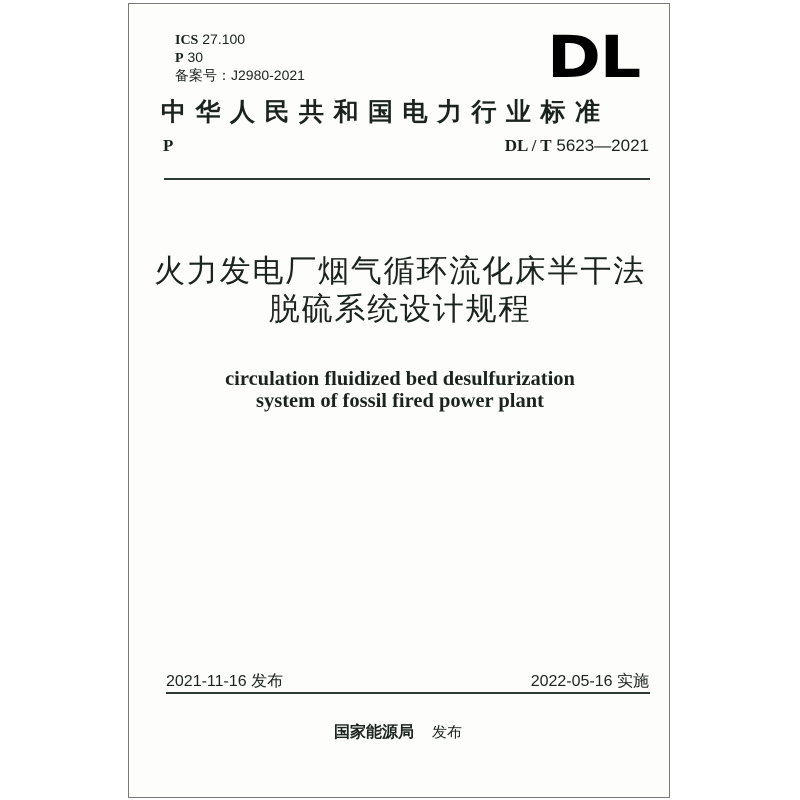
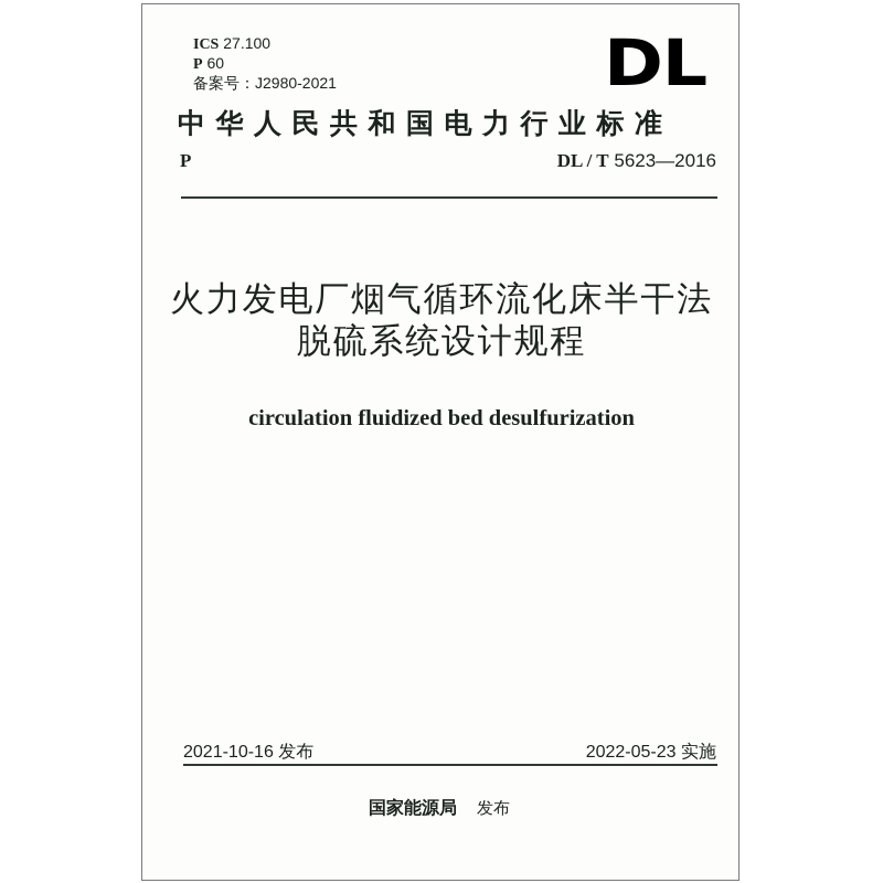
  ICS 27.100
- P 30
+ P 60
  备案号：J2980-2021
  DL
  中华人民共和国电力行业标准
  P
- DL / T 5623—2021
+ DL / T 5623—2016
  火力发电厂烟气循环流化床半干法
  脱硫系统设计规程
  circulation fluidized bed desulfurization
- system of fossil fired power plant
- 2021-11-16 发布
+ 2021-10-16 发布
- 2022-05-16 实施
+ 2022-05-23 实施
  国家能源局 发布
